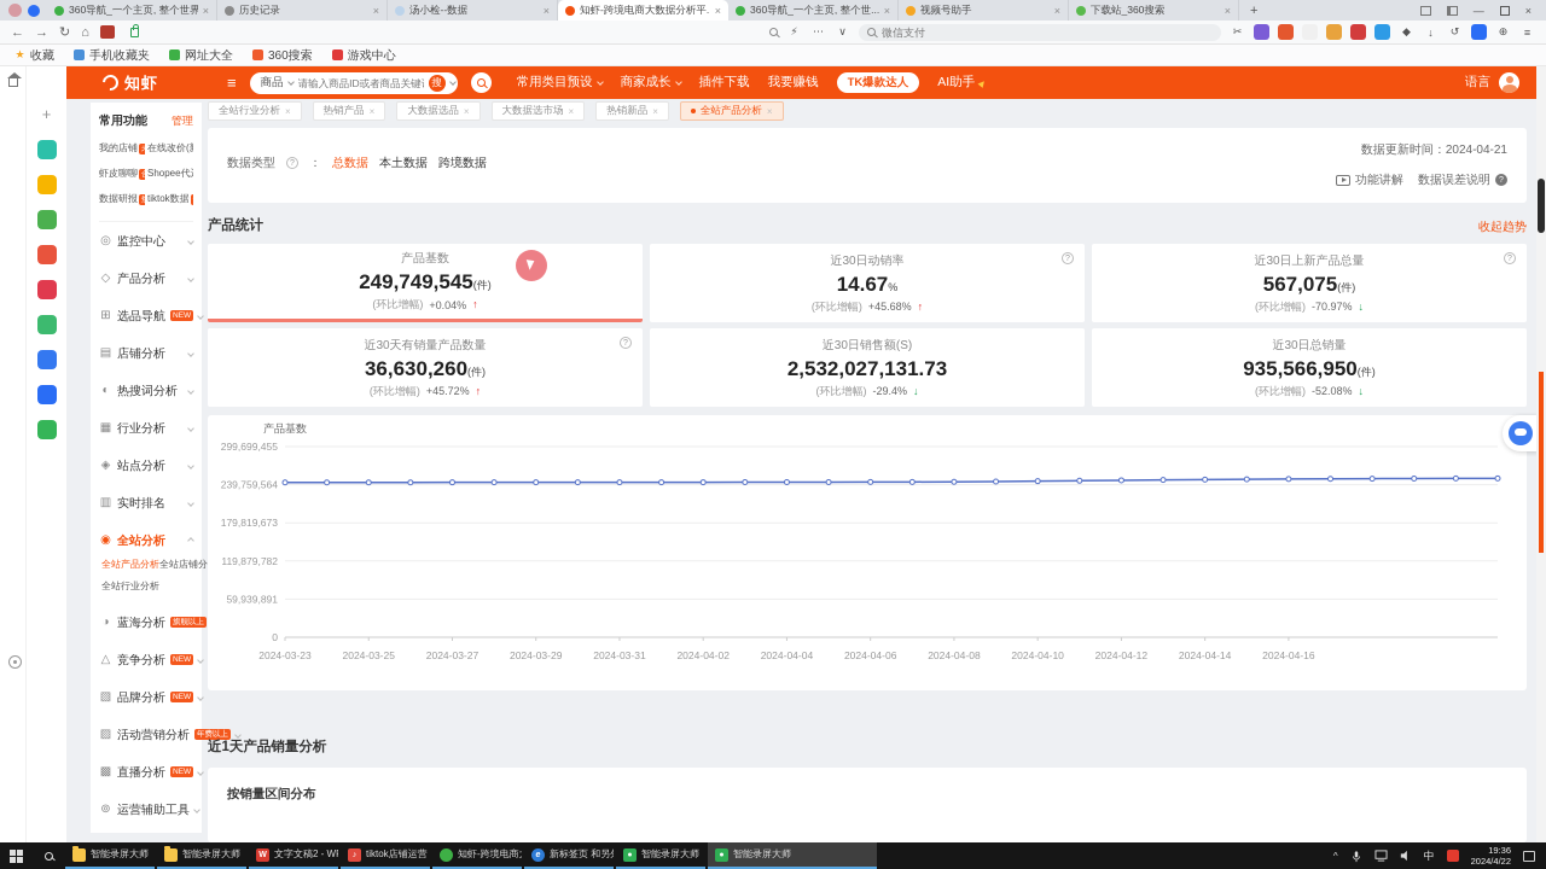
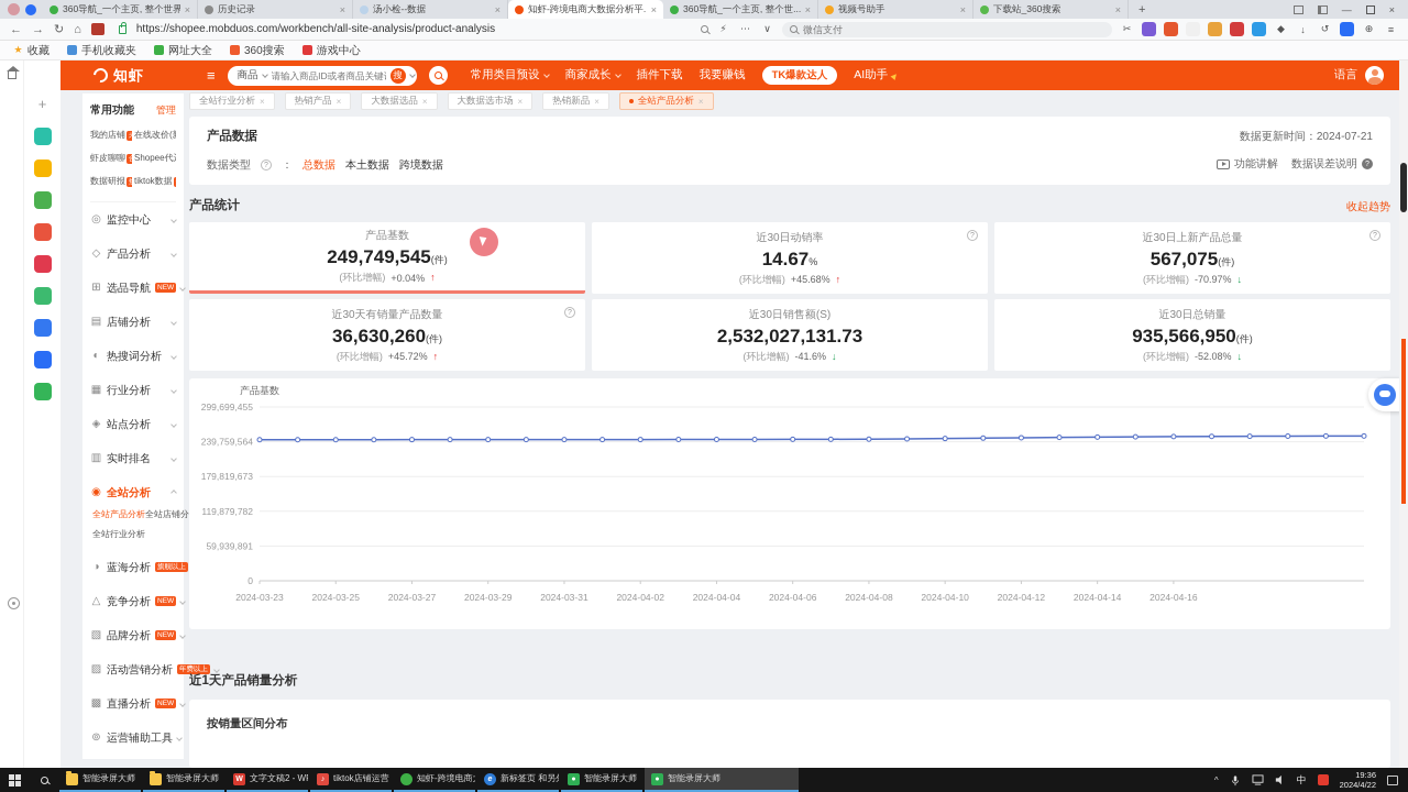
  360导航_一个主页, 整个世界
  ×
  历史记录
  ×
  汤小检--数据
  ×
  知虾-跨境电商大数据分析平.
  ×
  360导航_一个主页, 整个世...
  ×
  视频号助手
  ×
  下载站_360搜索
  ×
  +
  —
  ×
  ←
  →
  ↻
  ⌂
+ https://shopee.mobduos.com/workbench/all-site-analysis/product-analysis
  ⚡
  ⋯
  ∨
  微信支付
  ✂
  ◆
  ↓
  ↺
  ⊕
  ≡
  ★
  收藏
  手机收藏夹
  网址大全
  360搜索
  游戏中心
  +
  知虾
  ≡
  商品
  请输入商品ID或者商品关键
  搜
  常用类目预设
  商家成长
  插件下载
  我要赚钱
  TK爆款达人
  AI助手
  语言
  常用功能
  管理
  我的店铺
  在线改价(
  虾皮聊聊
  Shopee代
  数据研报
  tiktok数据
  ◎
  监控中心
  ◇
  产品分析
  ⊞
  选品导航
  ▤
  店铺分析
  ◐
  热搜词分析
  ▦
  行业分析
  ◈
  站点分析
  ▥
  实时排名
  ◉
  全站分析
  全站产品分析
  全站店铺分
  全站行业分析
  ◑
  蓝海分析
  △
  竞争分析
  ▧
  品牌分析
  ▨
  活动营销分析
  ▩
  直播分析
  ⊚
  运营辅助工具
  全站行业分析
  ×
  热销产品
  ×
  大数据选品
  ×
  大数据选市场
  ×
  热销新品
  ×
  全站产品分析
  ×
+ 产品数据
  数据类型
  ：
  总数据
  本土数据
  跨境数据
- 数据更新时间：2024-04-21
+ 数据更新时间：2024-07-21
  功能讲解
  数据误差说明
  产品统计
  收起趋势
  产品基数
  249,749,545(件)
  (环比增幅)
  +0.04%
  ↑
  近30日动销率
  14.67%
  (环比增幅)
  +45.68%
  ↑
  近30日上新产品总量
  567,075(件)
  (环比增幅)
  -70.97%
  ↓
  近30天有销量产品数量
  36,630,260(件)
  (环比增幅)
  +45.72%
  ↑
  近30日销售额(S)
  2,532,027,131.73
  (环比增幅)
- -29.4%
+ -41.6%
  ↓
  近30日总销量
  935,566,950(件)
  (环比增幅)
  -52.08%
  ↓
  产品基数
  0
  59,939,891
  119,879,782
  179,819,673
  239,759,564
  299,699,455
  2024-03-23
  2024-03-25
  2024-03-27
  2024-03-29
  2024-03-31
  2024-04-02
  2024-04-04
  2024-04-06
  2024-04-08
  2024-04-10
  2024-04-12
  2024-04-14
  2024-04-16
  近1天产品销量分析
  按销量区间分布
  智能录屏大师
  智能录屏大师
  tiktok店铺运营
  智能录屏大师
  智能录屏大师
  ^
  中
  19:36
  2024/4/22
